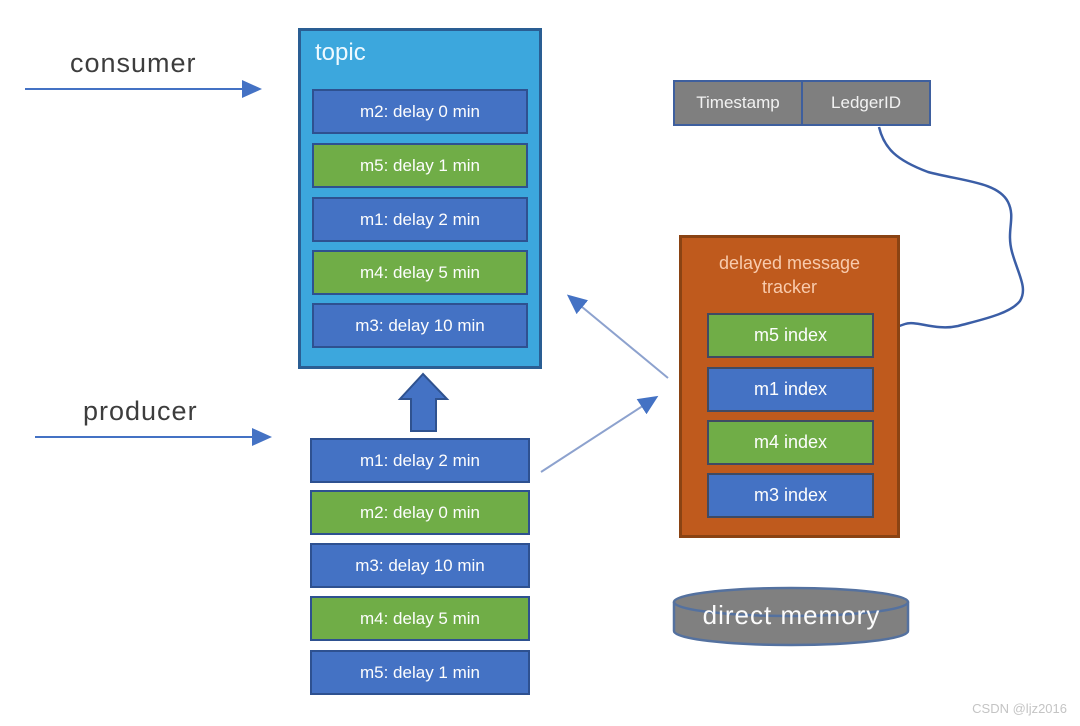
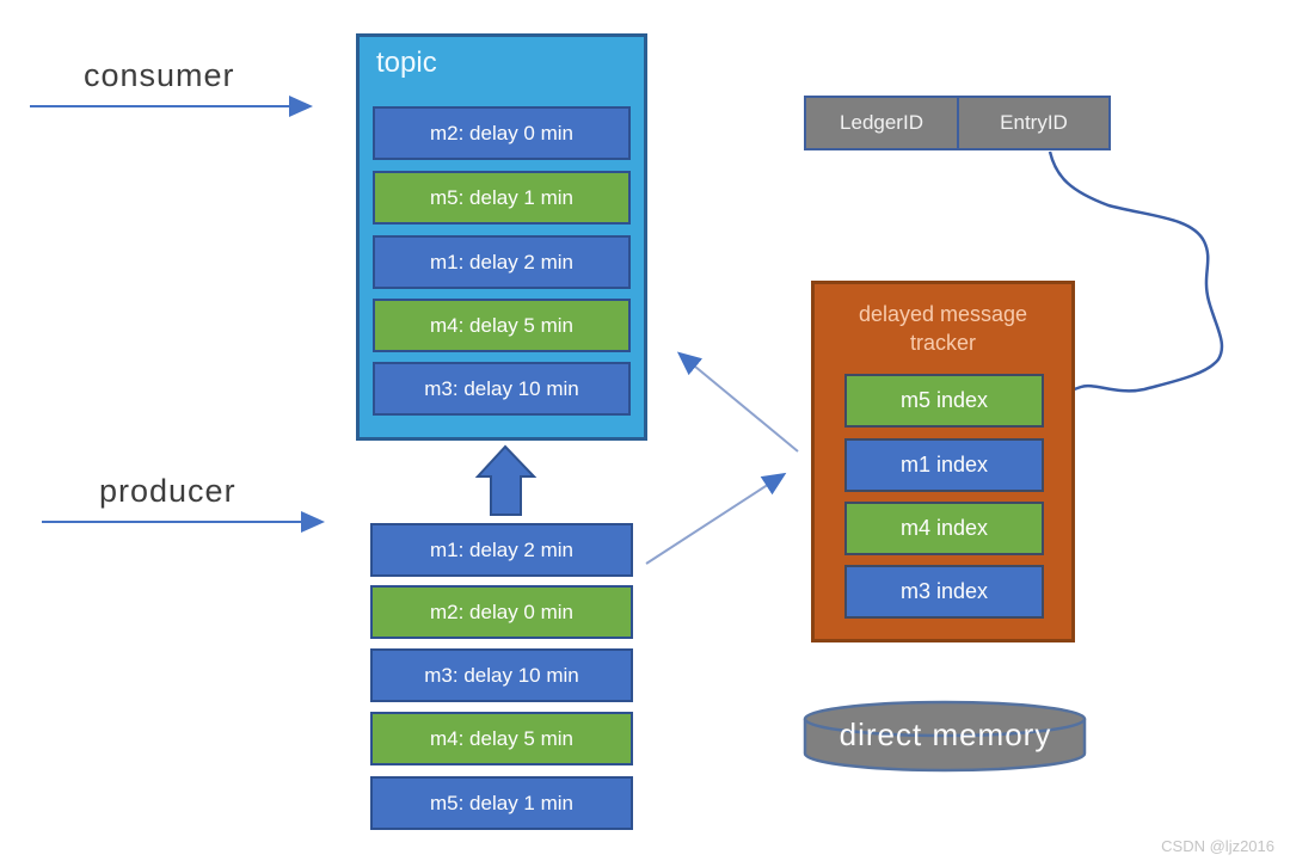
  consumer
  producer
  topic
  m2: delay 0 min
  m5: delay 1 min
  m1: delay 2 min
  m4: delay 5 min
  m3: delay 10 min
  m1: delay 2 min
  m2: delay 0 min
  m3: delay 10 min
  m4: delay 5 min
  m5: delay 1 min
- Timestamp
  LedgerID
+ EntryID
  delayed message tracker
  m5 index
  m1 index
  m4 index
  m3 index
  direct memory
  CSDN @ljz2016
